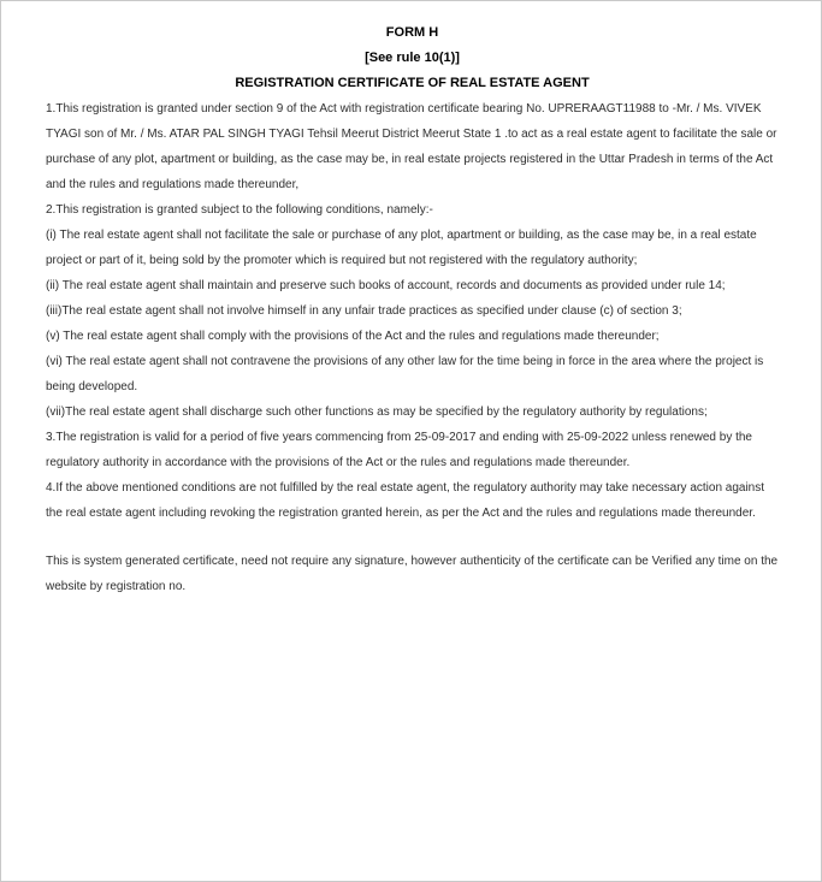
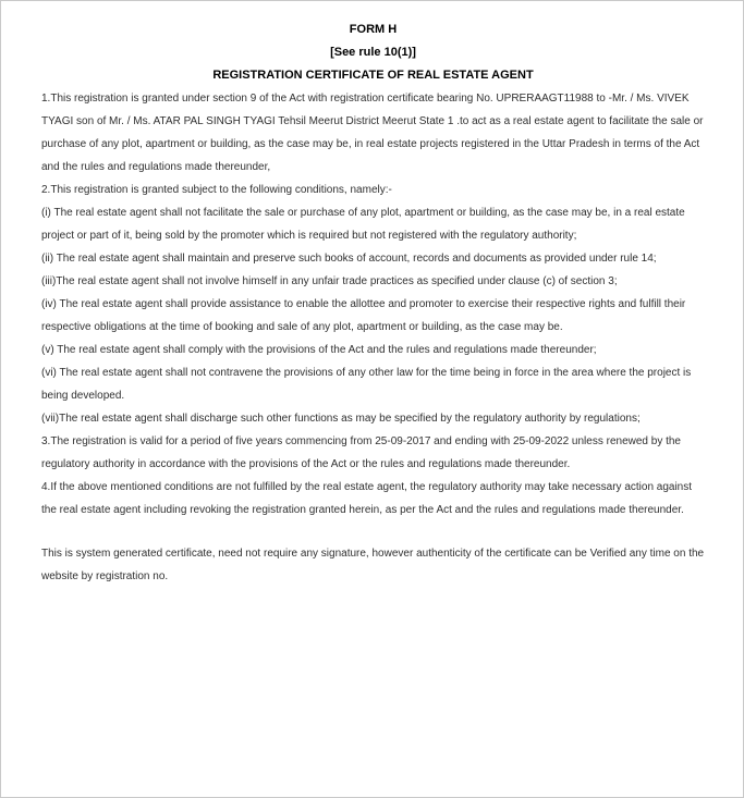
  FORM H
  [See rule 10(1)]
  REGISTRATION CERTIFICATE OF REAL ESTATE AGENT
  1.This registration is granted under section 9 of the Act with registration certificate bearing No. UPRERAAGT11988 to -Mr. / Ms. VIVEK TYAGI son of Mr. / Ms. ATAR PAL SINGH TYAGI Tehsil Meerut District Meerut State 1 .to act as a real estate agent to facilitate the sale or purchase of any plot, apartment or building, as the case may be, in real estate projects registered in the Uttar Pradesh in terms of the Act and the rules and regulations made thereunder,
  2.This registration is granted subject to the following conditions, namely:-
  (i) The real estate agent shall not facilitate the sale or purchase of any plot, apartment or building, as the case may be, in a real estate project or part of it, being sold by the promoter which is required but not registered with the regulatory authority;
  (ii) The real estate agent shall maintain and preserve such books of account, records and documents as provided under rule 14;
  (iii)The real estate agent shall not involve himself in any unfair trade practices as specified under clause (c) of section 3;
+ (iv) The real estate agent shall provide assistance to enable the allottee and promoter to exercise their respective rights and fulfill their respective obligations at the time of booking and sale of any plot, apartment or building, as the case may be.
  (v) The real estate agent shall comply with the provisions of the Act and the rules and regulations made thereunder;
  (vi) The real estate agent shall not contravene the provisions of any other law for the time being in force in the area where the project is being developed.
  (vii)The real estate agent shall discharge such other functions as may be specified by the regulatory authority by regulations;
  3.The registration is valid for a period of five years commencing from 25-09-2017 and ending with 25-09-2022 unless renewed by the regulatory authority in accordance with the provisions of the Act or the rules and regulations made thereunder.
  4.If the above mentioned conditions are not fulfilled by the real estate agent, the regulatory authority may take necessary action against the real estate agent including revoking the registration granted herein, as per the Act and the rules and regulations made thereunder.
  This is system generated certificate, need not require any signature, however authenticity of the certificate can be Verified any time on the website by registration no.
